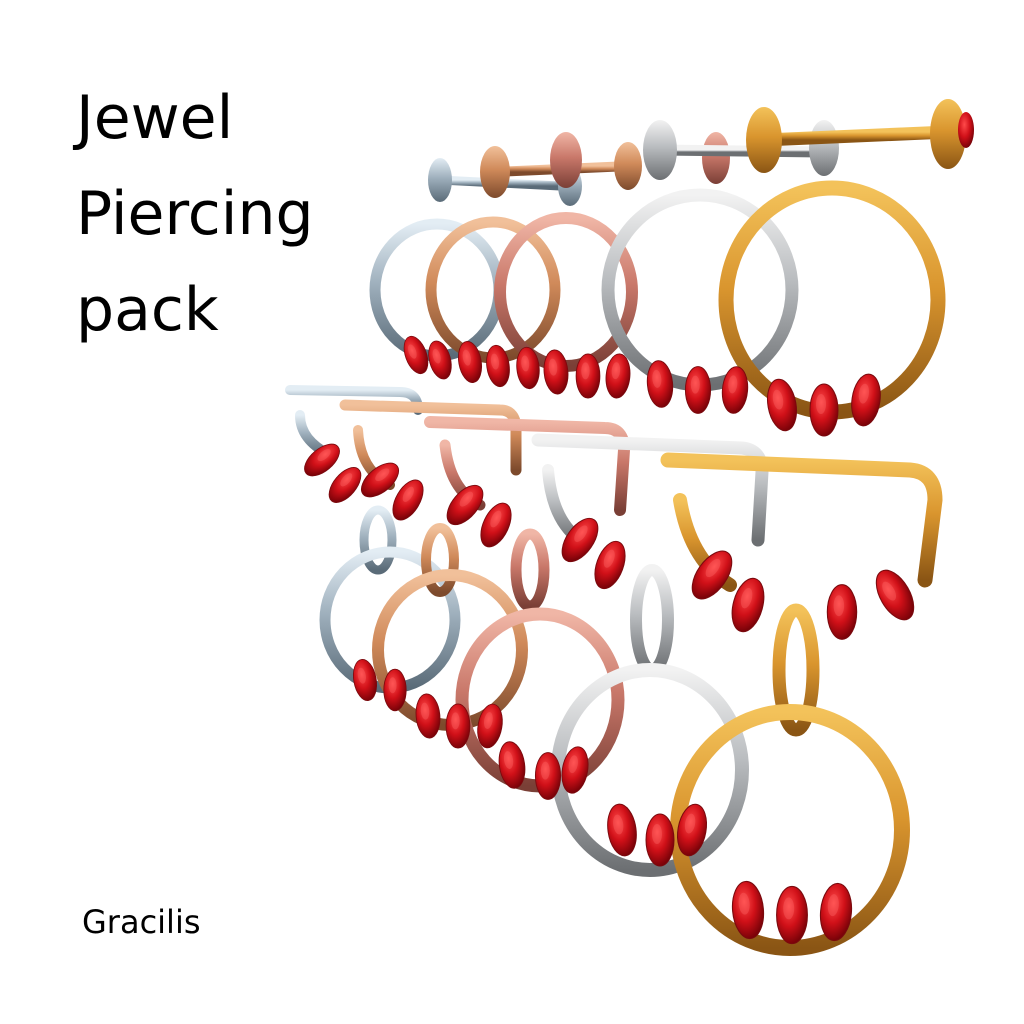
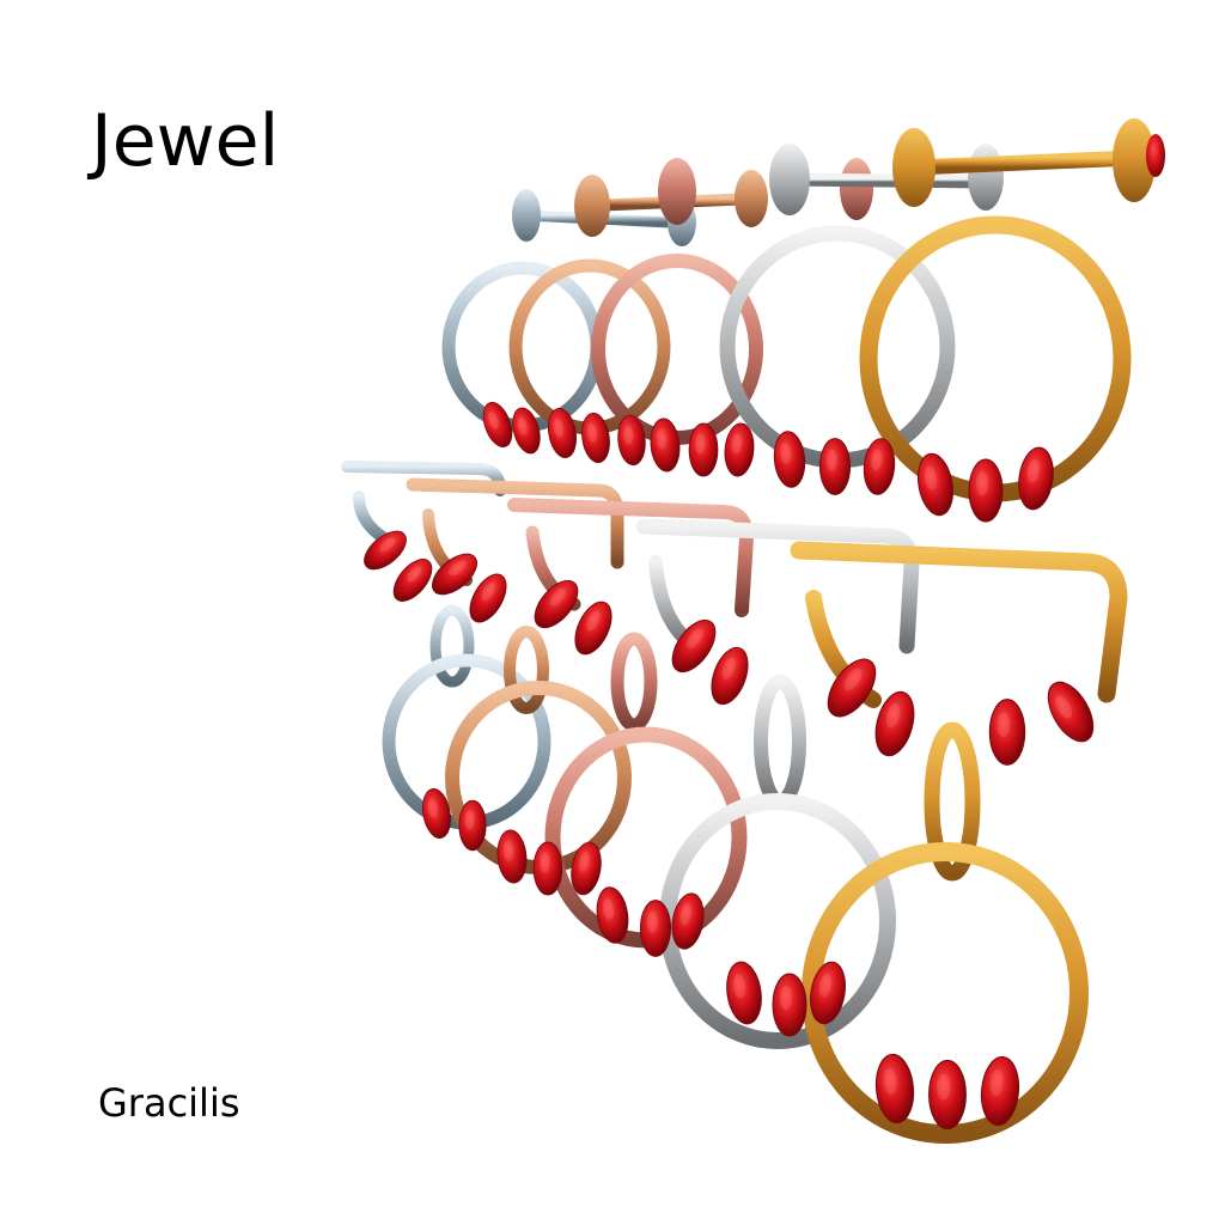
  Jewel
- Piercing
- pack
  Gracilis
